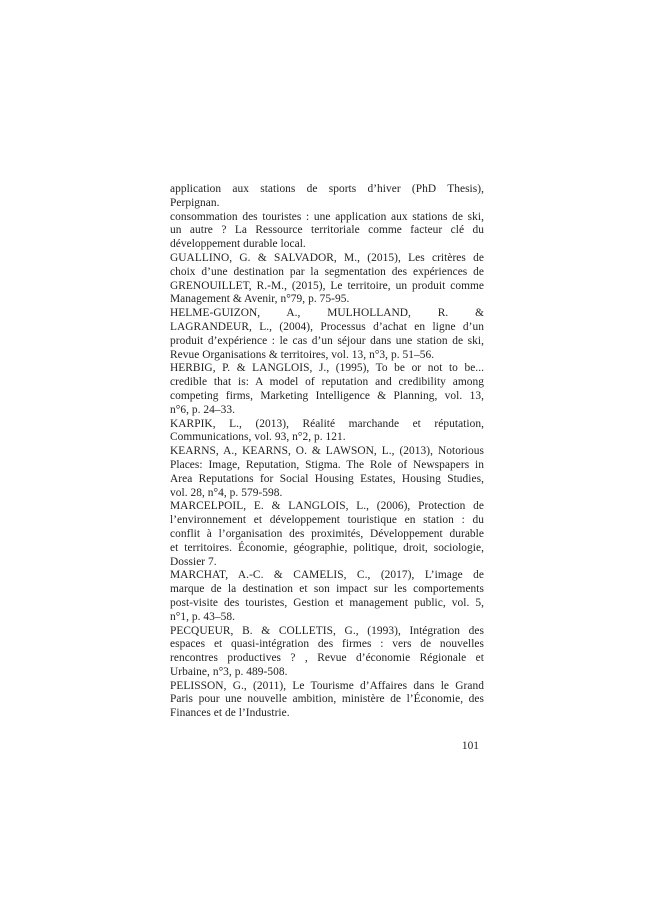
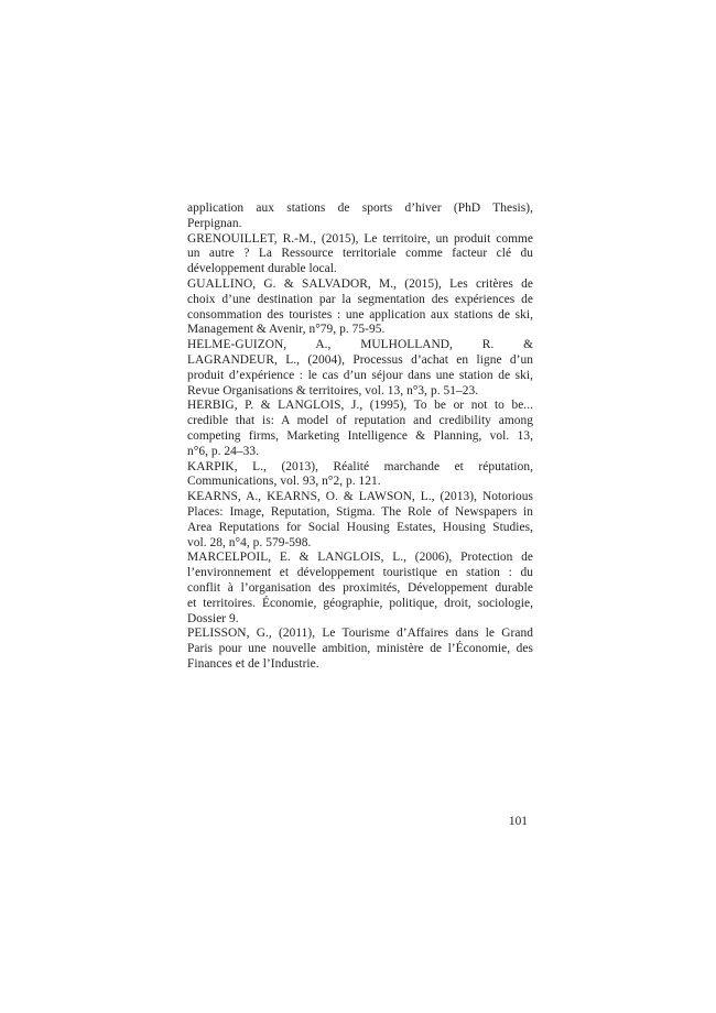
  application aux stations de sports d’hiver (PhD Thesis),
  Perpignan.
- consommation des touristes : une application aux stations de ski,
+ GRENOUILLET, R.-M., (2015), Le territoire, un produit comme
  un autre ? La Ressource territoriale comme facteur clé du
  développement durable local.
  GUALLINO, G. & SALVADOR, M., (2015), Les critères de
  choix d’une destination par la segmentation des expériences de
- GRENOUILLET, R.-M., (2015), Le territoire, un produit comme
+ consommation des touristes : une application aux stations de ski,
  Management & Avenir, n°79, p. 75-95.
  HELME-GUIZON, A., MULHOLLAND, R. &
  LAGRANDEUR, L., (2004), Processus d’achat en ligne d’un
  produit d’expérience : le cas d’un séjour dans une station de ski,
- Revue Organisations & territoires, vol. 13, n°3, p. 51–56.
+ Revue Organisations & territoires, vol. 13, n°3, p. 51–23.
  HERBIG, P. & LANGLOIS, J., (1995), To be or not to be...
  credible that is: A model of reputation and credibility among
  competing firms, Marketing Intelligence & Planning, vol. 13,
  n°6, p. 24–33.
  KARPIK, L., (2013), Réalité marchande et réputation,
  Communications, vol. 93, n°2, p. 121.
  KEARNS, A., KEARNS, O. & LAWSON, L., (2013), Notorious
  Places: Image, Reputation, Stigma. The Role of Newspapers in
  Area Reputations for Social Housing Estates, Housing Studies,
  vol. 28, n°4, p. 579-598.
  MARCELPOIL, E. & LANGLOIS, L., (2006), Protection de
  l’environnement et développement touristique en station : du
  conflit à l’organisation des proximités, Développement durable
  et territoires. Économie, géographie, politique, droit, sociologie,
- Dossier 7.
+ Dossier 9.
- MARCHAT, A.-C. & CAMELIS, C., (2017), L’image de
- marque de la destination et son impact sur les comportements
- post-visite des touristes, Gestion et management public, vol. 5,
- n°1, p. 43–58.
- PECQUEUR, B. & COLLETIS, G., (1993), Intégration des
- espaces et quasi-intégration des firmes : vers de nouvelles
- rencontres productives ? , Revue d’économie Régionale et
- Urbaine, n°3, p. 489-508.
  PELISSON, G., (2011), Le Tourisme d’Affaires dans le Grand
  Paris pour une nouvelle ambition, ministère de l’Économie, des
  Finances et de l’Industrie.
  101
